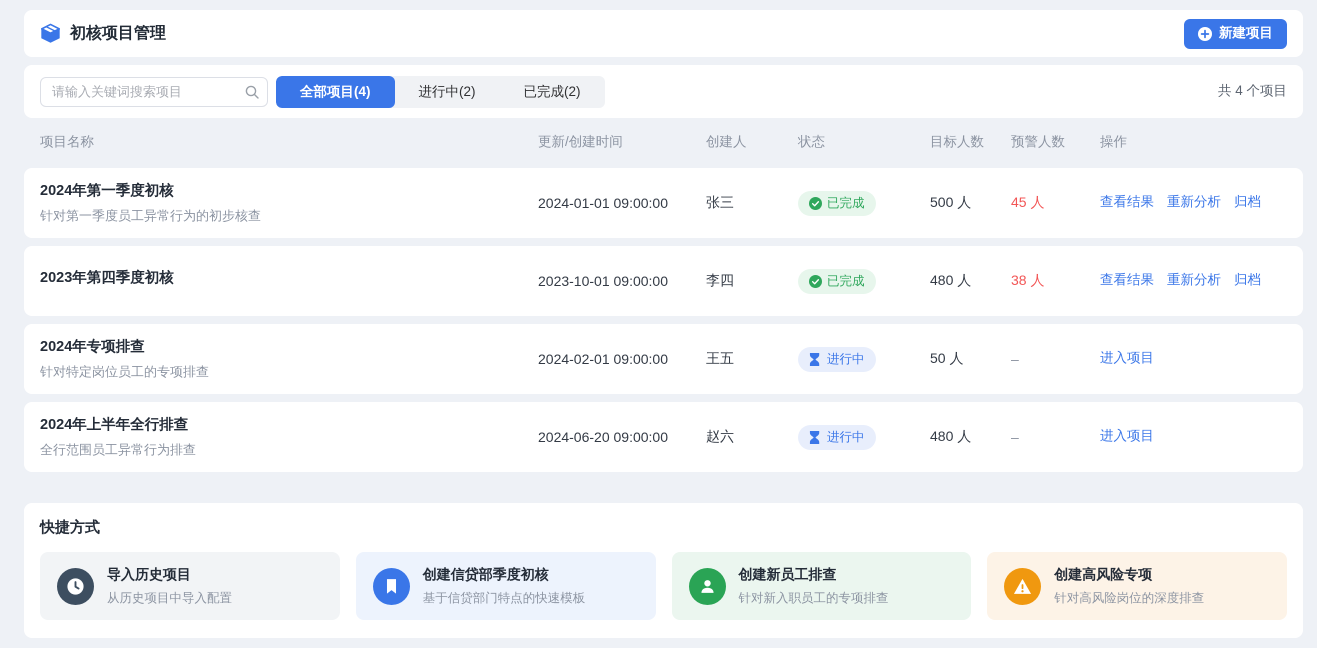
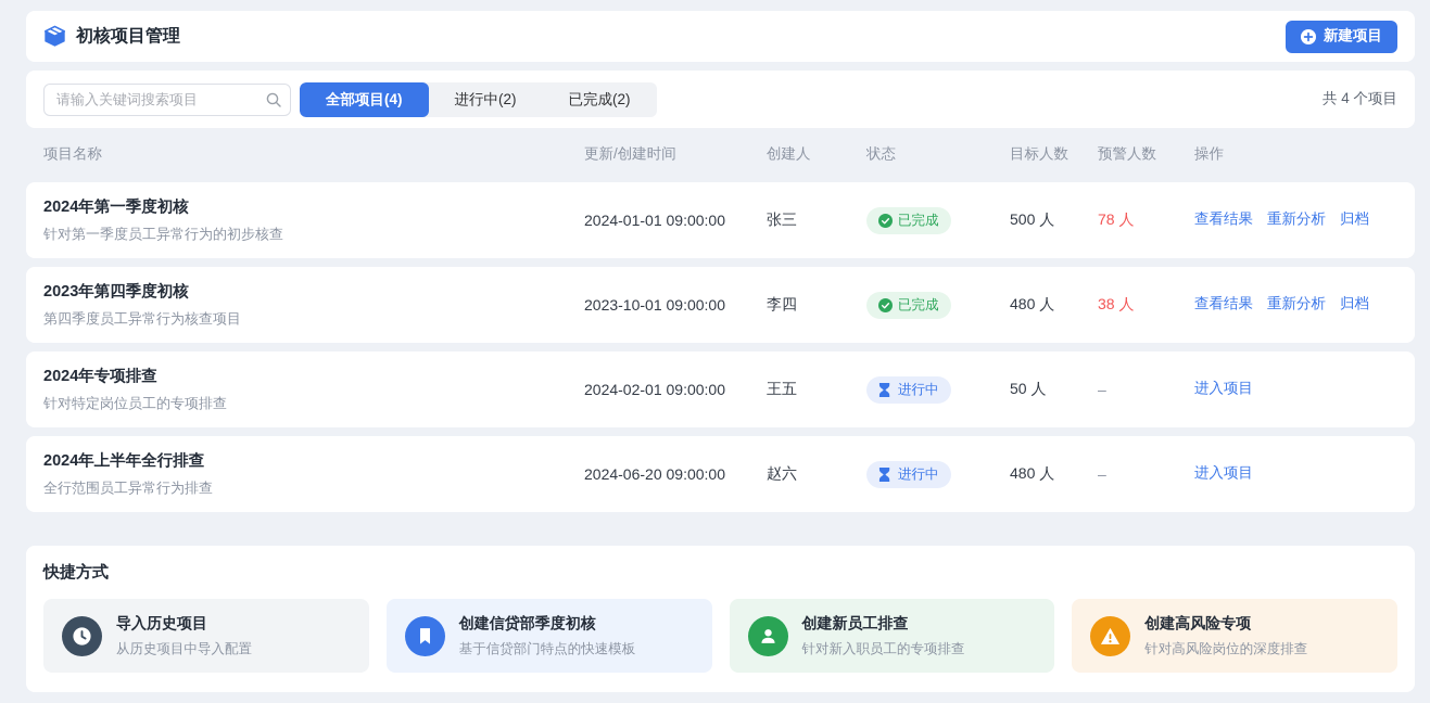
  初核项目管理
  新建项目
  请输入关键词搜索项目
  全部项目(4)
  进行中(2)
  已完成(2)
  共 4 个项目
  项目名称
  更新/创建时间
  创建人
  状态
  目标人数
  预警人数
  操作
  2024年第一季度初核
  针对第一季度员工异常行为的初步核查
  2024-01-01 09:00:00
  张三
  已完成
  500 人
- 45 人
+ 78 人
  查看结果
  重新分析
  归档
  2023年第四季度初核
+ 第四季度员工异常行为核查项目
  2023-10-01 09:00:00
  李四
  已完成
  480 人
  38 人
  查看结果
  重新分析
  归档
  2024年专项排查
  针对特定岗位员工的专项排查
  2024-02-01 09:00:00
  王五
  进行中
  50 人
  –
  进入项目
  2024年上半年全行排查
  全行范围员工异常行为排查
  2024-06-20 09:00:00
  赵六
  进行中
  480 人
  –
  进入项目
  快捷方式
  导入历史项目
  从历史项目中导入配置
  创建信贷部季度初核
  基于信贷部门特点的快速模板
  创建新员工排查
  针对新入职员工的专项排查
  创建高风险专项
  针对高风险岗位的深度排查
